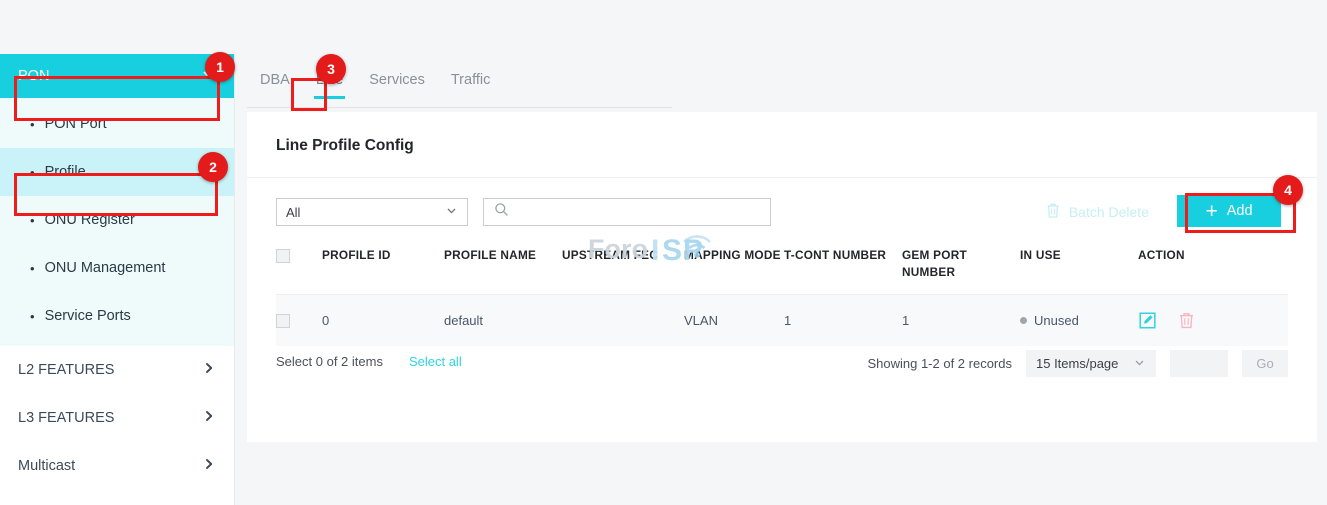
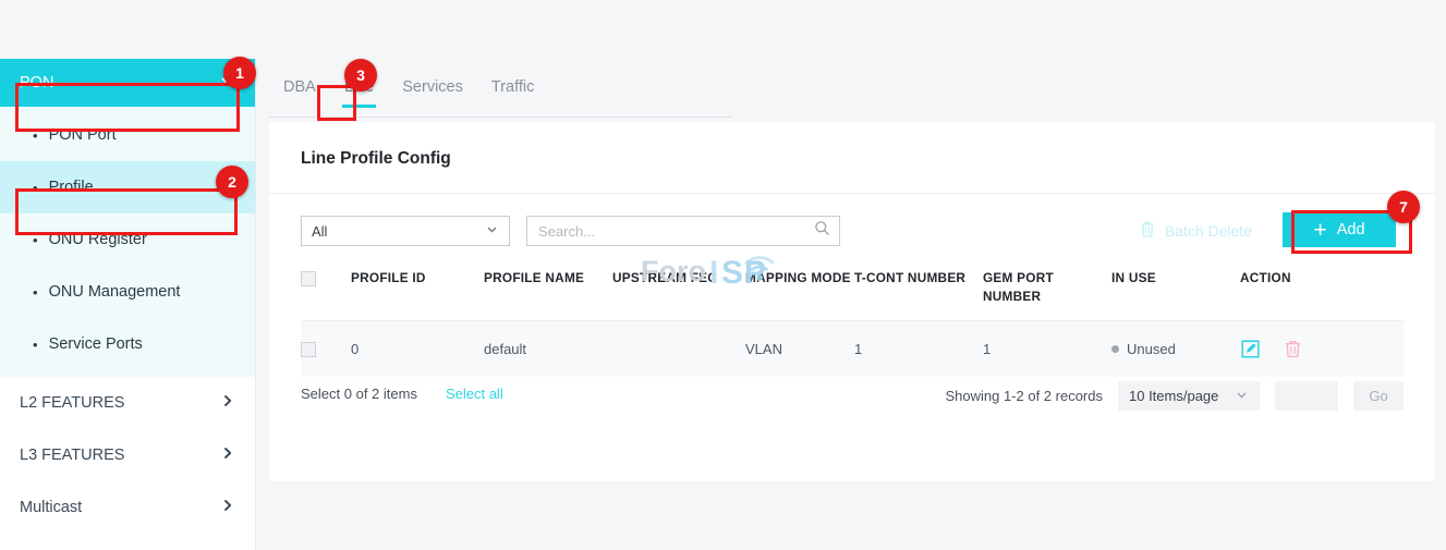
  PON
  •
  PON Port
  •
  Profile
  •
  ONU Register
  •
  ONU Management
  •
  Service Ports
  L2 FEATURES
  L3 FEATURES
  Multicast
  DBA
  Services
  Traffic
  Line Profile Config
  All
+ Search...
  Batch Delete
  +
  Add
  	PROFILE ID	PROFILE NAME	UPSTREAM FEC	MAPPING MODE	T-CONT NUMBER	GEM PORT NUMBER	IN USE	ACTION
  	0	default		VLAN	1	1	Unused
  Select 0 of 2 items
  Select all
  Showing 1-2 of 2 records
- 15 Items/page
+ 10 Items/page
  Go
  Foro
  I
  S
  P
  1
  2
  3
- 4
+ 7
